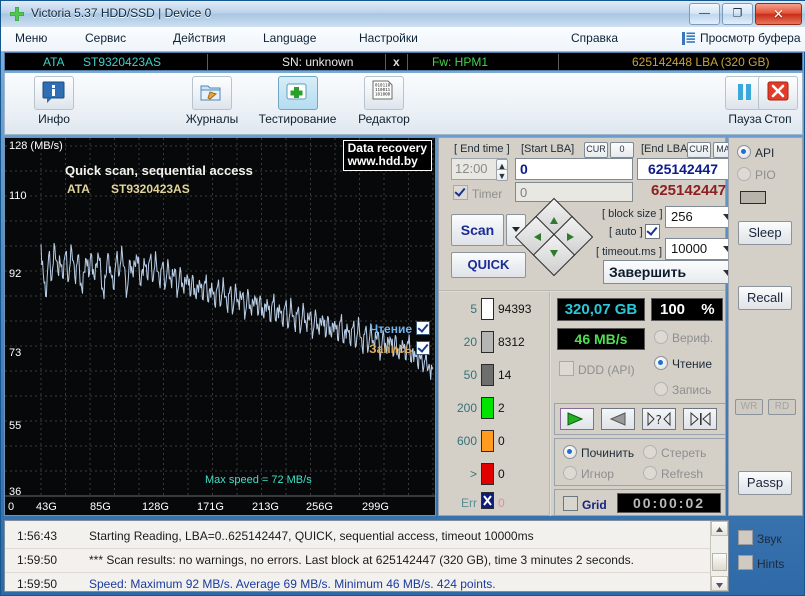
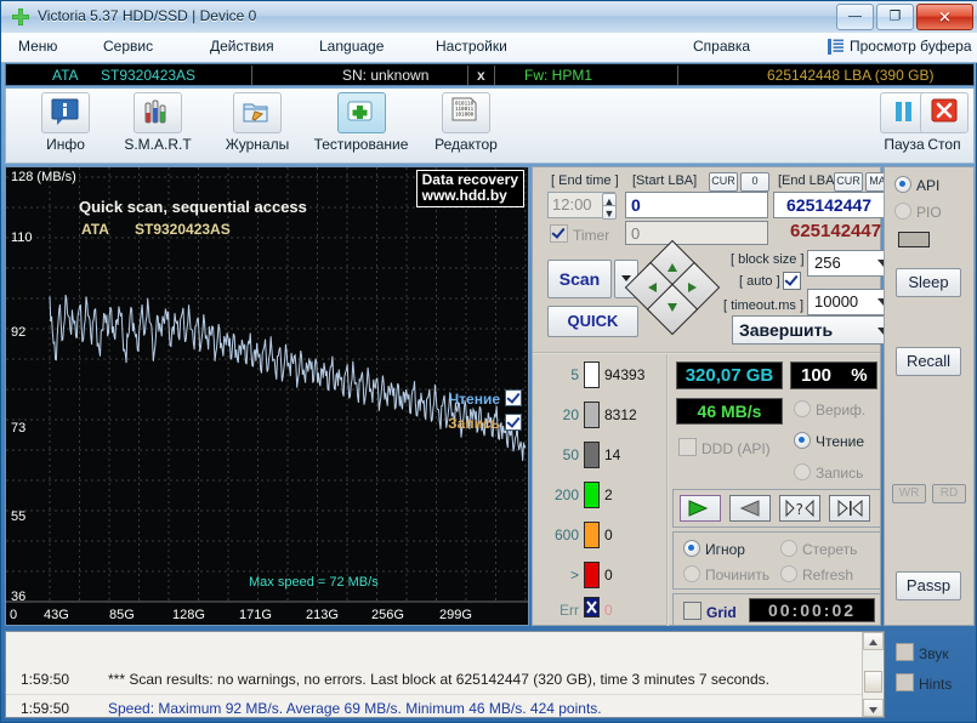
  Victoria 5.37 HDD/SSD | Device 0
  —
  ❐
  ✕
  Меню
  Сервис
  Действия
  Language
  Настройки
  Справка
  Просмотр буфера
  ATA
  ST9320423AS
  SN: unknown
  x
  Fw: HPM1
- 625142448 LBA (320 GB)
+ 625142448 LBA (390 GB)
  Инфо
+ S.M.A.R.T
  Журналы
  Тестирование
  Редактор
  Пауза
  Стоп
  128 (MB/s)
  110
  92
  73
  55
  36
  0
  43G
  85G
  128G
  171G
  213G
  256G
  299G
  Quick scan, sequential access
  ATA
  ST9320423AS
  Max speed = 72 MB/s
  Data recovery
  www.hdd.by
  Чтение
  Запись
  [ End time ]
  [Start LBA]
  CUR
  0
  [End LBA
  CUR
  12:00
  ▲
  ▼
  0
  625142447
  Timer
  0
  625142447
  Scan
  QUICK
  [ block size ]
  [ auto ]
  256
  [ timeout.ms ]
  10000
  Завершить
  5
  94393
  20
  8312
  50
  14
  200
  2
  600
  0
  >
  0
  Err
  0
  320,07 GB
  100 %
  46 MB/s
  DDD (API)
  Вериф.
  Чтение
  Запись
  ?
- Починить
+ Игнор
  Стереть
- Игнор
+ Починить
  Refresh
  Grid
  00:00:02
  API
  PIO
  Sleep
  Recall
  WR
  RD
  Passp
- 1:56:43
- Starting Reading, LBA=0..625142447, QUICK, sequential access, timeout 10000ms
  1:59:50
- *** Scan results: no warnings, no errors. Last block at 625142447 (320 GB), time 3 minutes 2 seconds.
+ *** Scan results: no warnings, no errors. Last block at 625142447 (320 GB), time 3 minutes 7 seconds.
  1:59:50
  Speed: Maximum 92 MB/s. Average 69 MB/s. Minimum 46 MB/s. 424 points.
  Звук
  Hints
